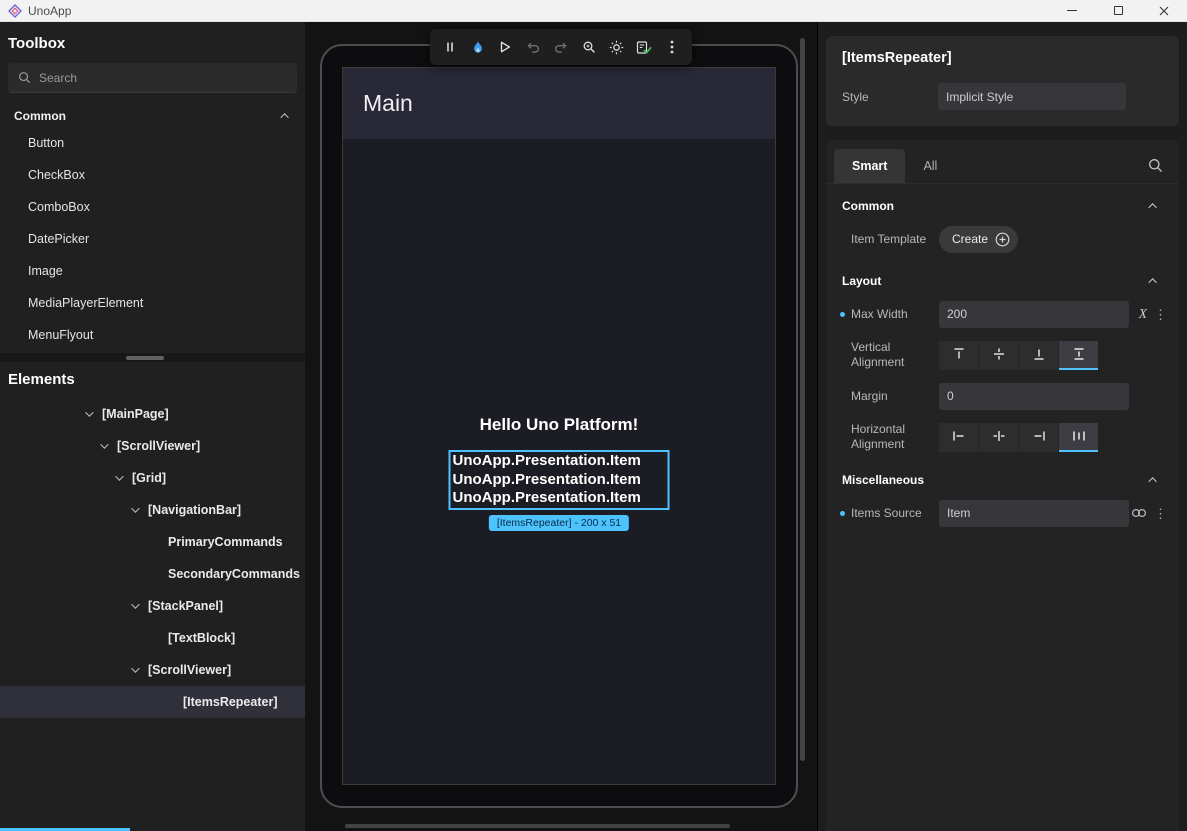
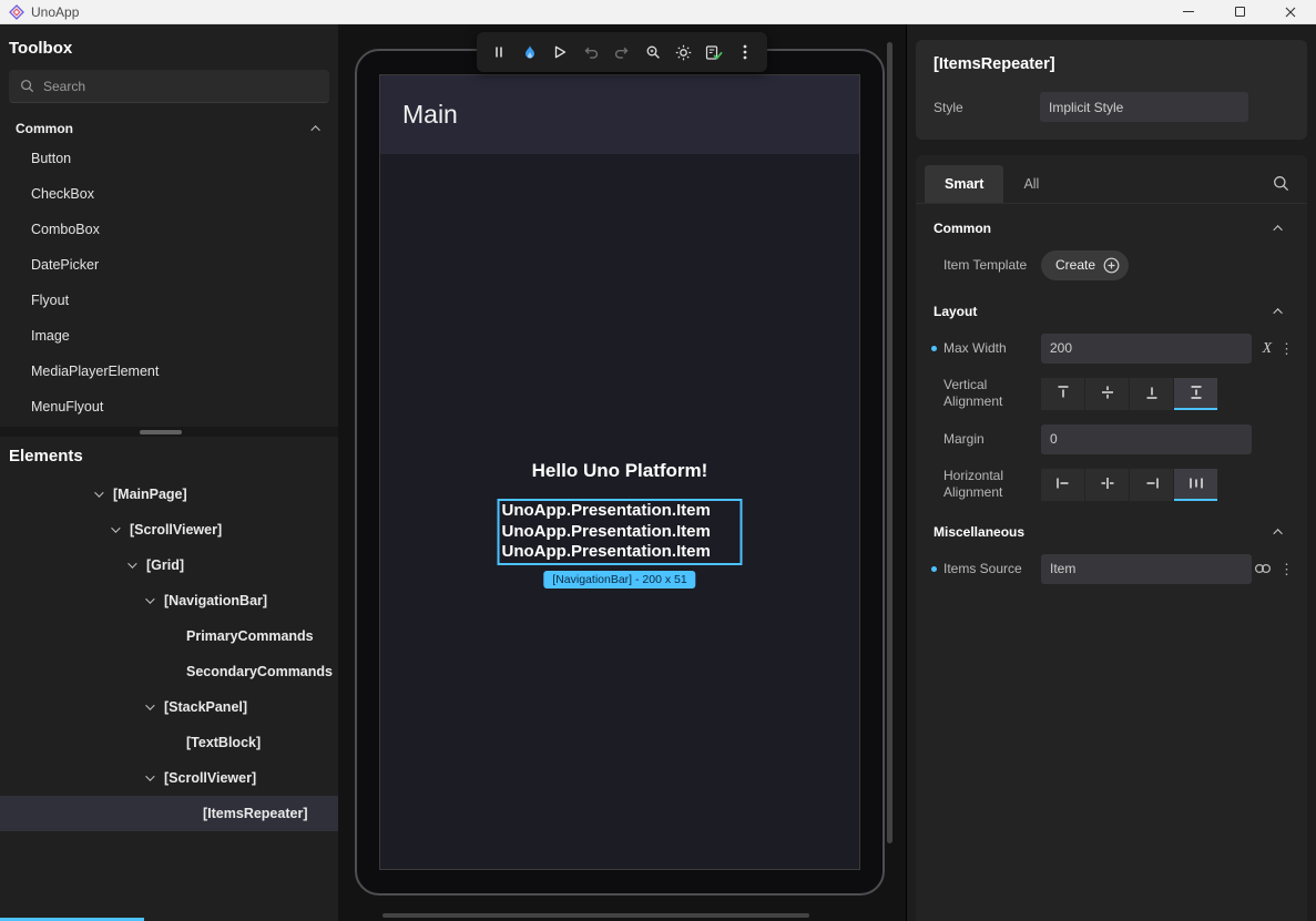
  UnoApp
  Toolbox
  Search
  Common
  Button
  CheckBox
  ComboBox
  DatePicker
+ Flyout
  Image
  MediaPlayerElement
  MenuFlyout
  Elements
  [MainPage]
  [ScrollViewer]
  [Grid]
  [NavigationBar]
  PrimaryCommands
  SecondaryCommands
  [StackPanel]
  [TextBlock]
  [ScrollViewer]
  [ItemsRepeater]
  Main
  Hello Uno Platform!
  UnoApp.Presentation.Item
  UnoApp.Presentation.Item
  UnoApp.Presentation.Item
- [ItemsRepeater] - 200 x 51
+ [NavigationBar] - 200 x 51
  [ItemsRepeater]
  Style
  Implicit Style
  Smart
  All
  Common
  Item Template
  Create
  Layout
  Max Width
  200
  X
  ⋮
  Vertical Alignment
  Margin
  0
  Horizontal Alignment
  Miscellaneous
  Items Source
  Item
  ⋮
